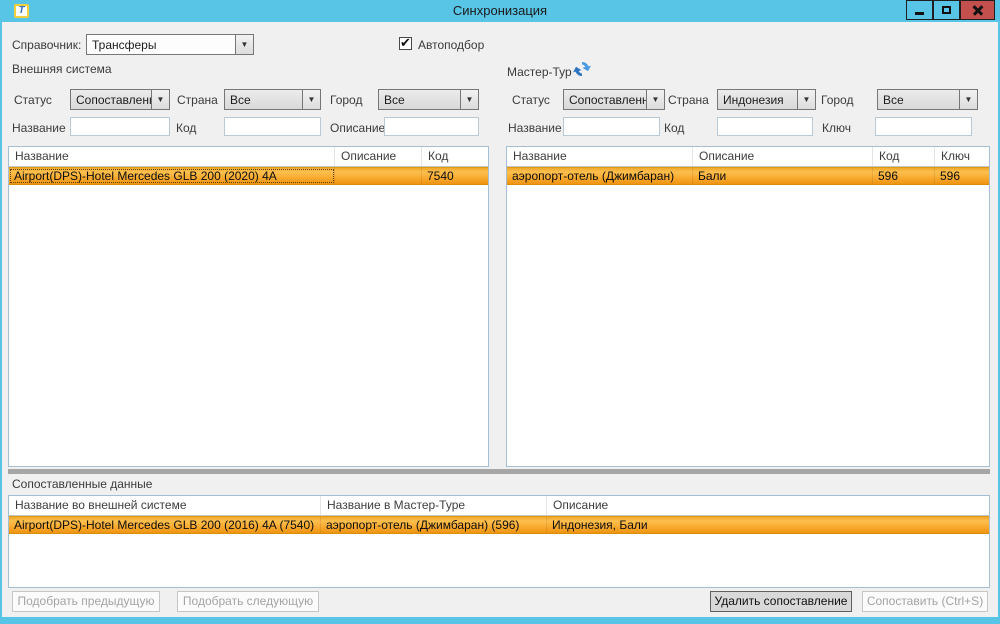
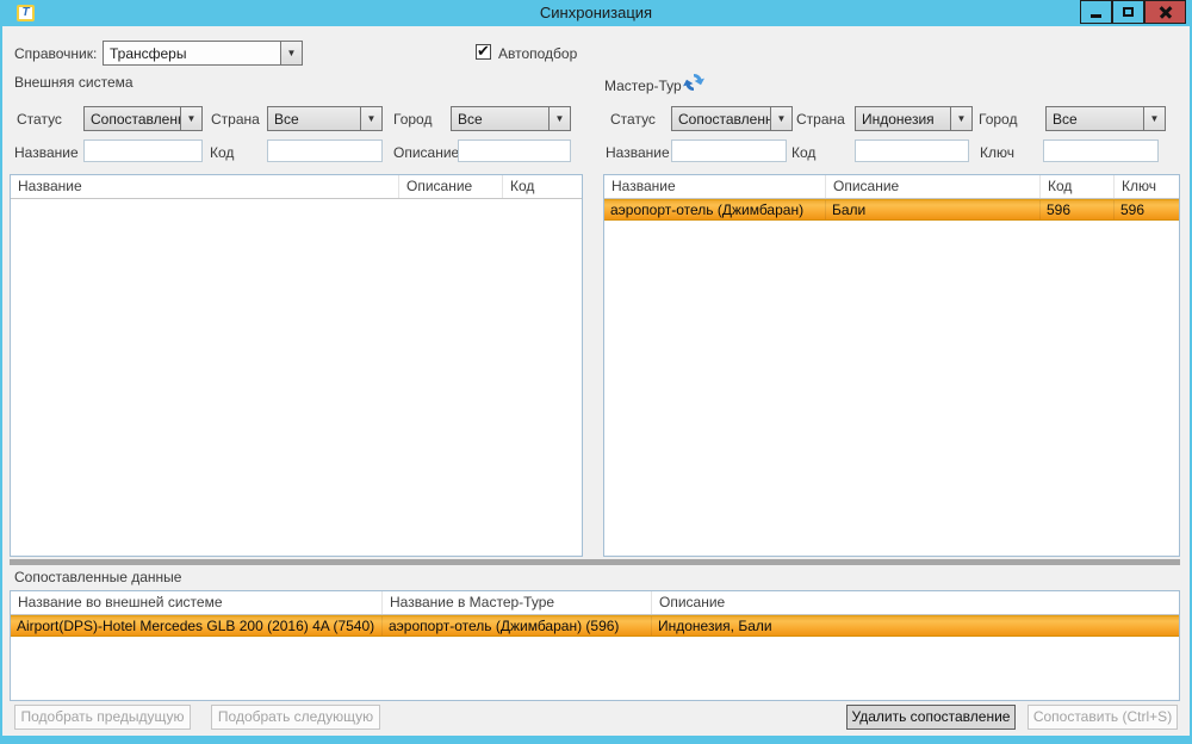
  T
  Синхронизация
  Справочник:
  Трансферы
  ▼
  ✔
  Автоподбор
  Внешняя система
  Мастер-Тур
  Статус
  Сопоставлен
  ▼
  Страна
  Все
  ▼
  Город
  Все
  ▼
  Название
  Код
  Описание
  Статус
  Сопоставлен
  ▼
  Страна
  Индонезия
  ▼
  Город
  Все
  ▼
  Название
  Код
  Ключ
  Название
  Описание
  Код
- Airport(DPS)-Hotel Mercedes GLB 200 (2020) 4A
- 7540
  Название
  Описание
  Код
  Ключ
  аэропорт-отель (Джимбаран)
  Бали
  596
  596
  Сопоставленные данные
  Название во внешней системе
  Название в Мастер-Туре
  Описание
  Airport(DPS)-Hotel Mercedes GLB 200 (2016) 4A (7540)
  аэропорт-отель (Джимбаран) (596)
  Индонезия, Бали
  Подобрать предыдущую
  Подобрать следующую
  Удалить сопоставление
  Сопоставить (Ctrl+S)
